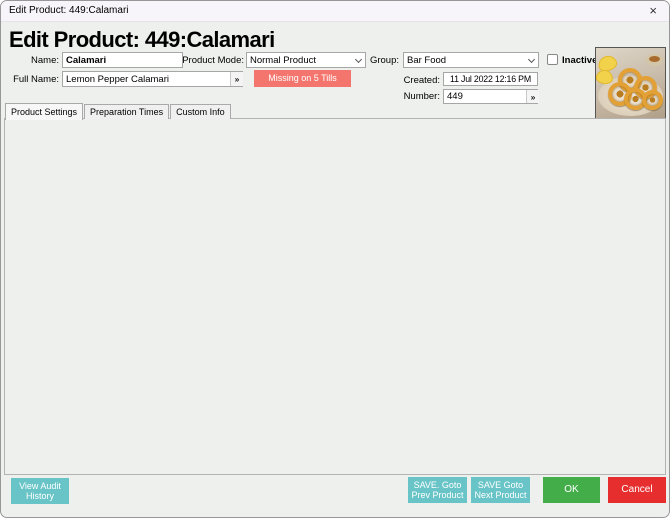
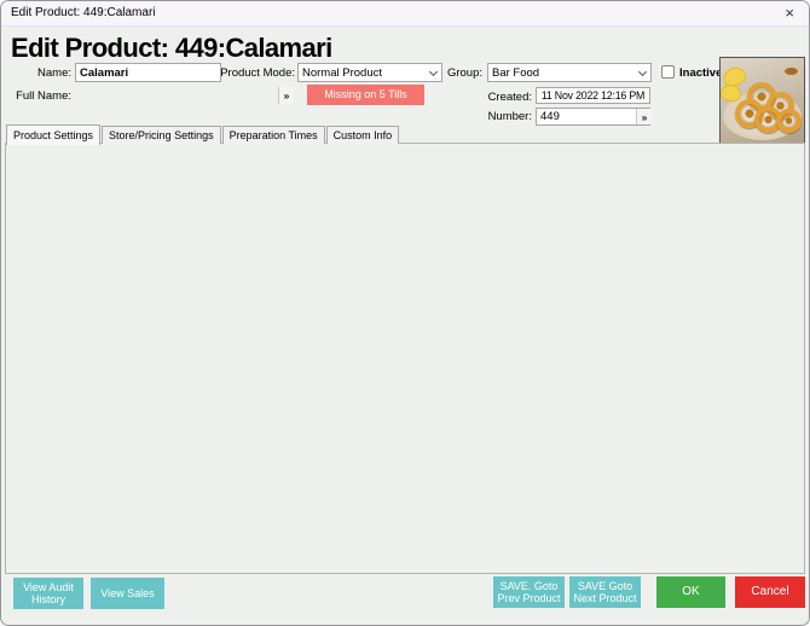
  Edit Product: 449:Calamari
  ×
  Edit Product: 449:Calamari
  Name:
  Calamari
  Product Mode:
  Normal Product
  Group:
  Bar Food
  Inactiv
  Full Name:
- Lemon Pepper Calamari
  »
  Missing on 5 Tills
  Created:
- 11 Jul 2022 12:16 PM
+ 11 Nov 2022 12:16 PM
  Number:
  449
  »
  Product Settings
+ Store/Pricing Settings
  Preparation Times
  Custom Info
  View Audit History
+ View Sales
  SAVE. Goto Prev Product
  SAVE Goto Next Product
  OK
  Cancel
